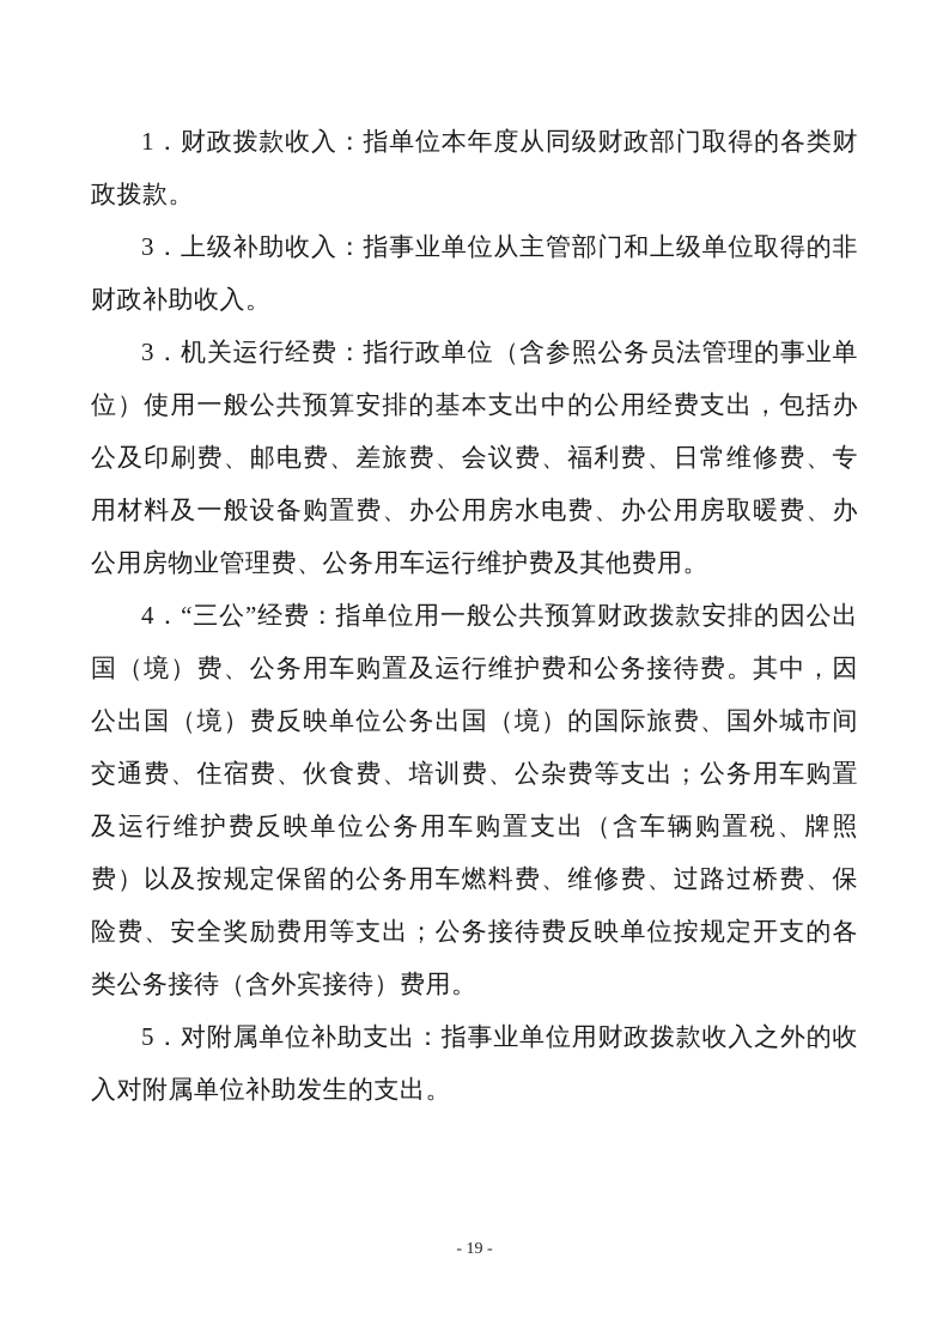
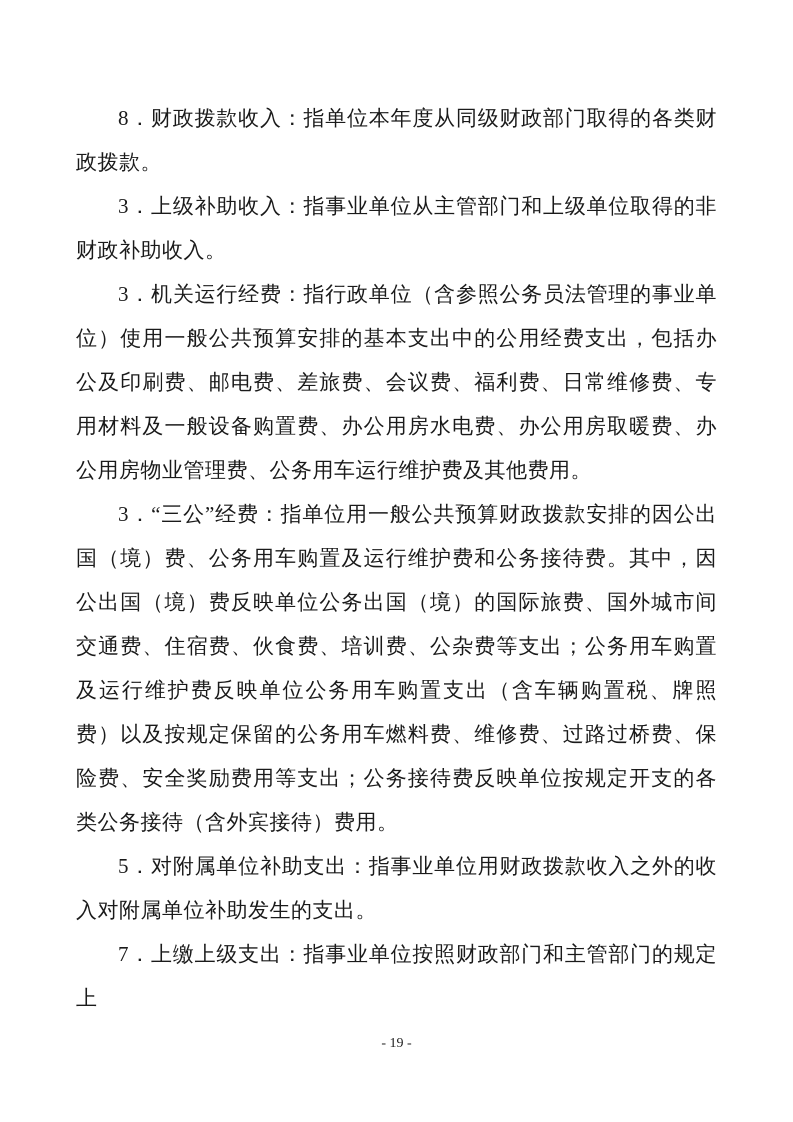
- 1．财政拨款收入：指单位本年度从同级财政部门取得的各类财政拨款。
+ 8．财政拨款收入：指单位本年度从同级财政部门取得的各类财政拨款。
  3．上级补助收入：指事业单位从主管部门和上级单位取得的非财政补助收入。
  3．机关运行经费：指行政单位（含参照公务员法管理的事业单位）使用一般公共预算安排的基本支出中的公用经费支出，包括办公及印刷费、邮电费、差旅费、会议费、福利费、日常维修费、专用材料及一般设备购置费、办公用房水电费、办公用房取暖费、办公用房物业管理费、公务用车运行维护费及其他费用。
- 4．“三公”经费：指单位用一般公共预算财政拨款安排的因公出国（境）费、公务用车购置及运行维护费和公务接待费。其中，因公出国（境）费反映单位公务出国（境）的国际旅费、国外城市间交通费、住宿费、伙食费、培训费、公杂费等支出；公务用车购置及运行维护费反映单位公务用车购置支出（含车辆购置税、牌照费）以及按规定保留的公务用车燃料费、维修费、过路过桥费、保险费、安全奖励费用等支出；公务接待费反映单位按规定开支的各类公务接待（含外宾接待）费用。
+ 3．“三公”经费：指单位用一般公共预算财政拨款安排的因公出国（境）费、公务用车购置及运行维护费和公务接待费。其中，因公出国（境）费反映单位公务出国（境）的国际旅费、国外城市间交通费、住宿费、伙食费、培训费、公杂费等支出；公务用车购置及运行维护费反映单位公务用车购置支出（含车辆购置税、牌照费）以及按规定保留的公务用车燃料费、维修费、过路过桥费、保险费、安全奖励费用等支出；公务接待费反映单位按规定开支的各类公务接待（含外宾接待）费用。
  5．对附属单位补助支出：指事业单位用财政拨款收入之外的收入对附属单位补助发生的支出。
+ 7．上缴上级支出：指事业单位按照财政部门和主管部门的规定上
  - 19 -
